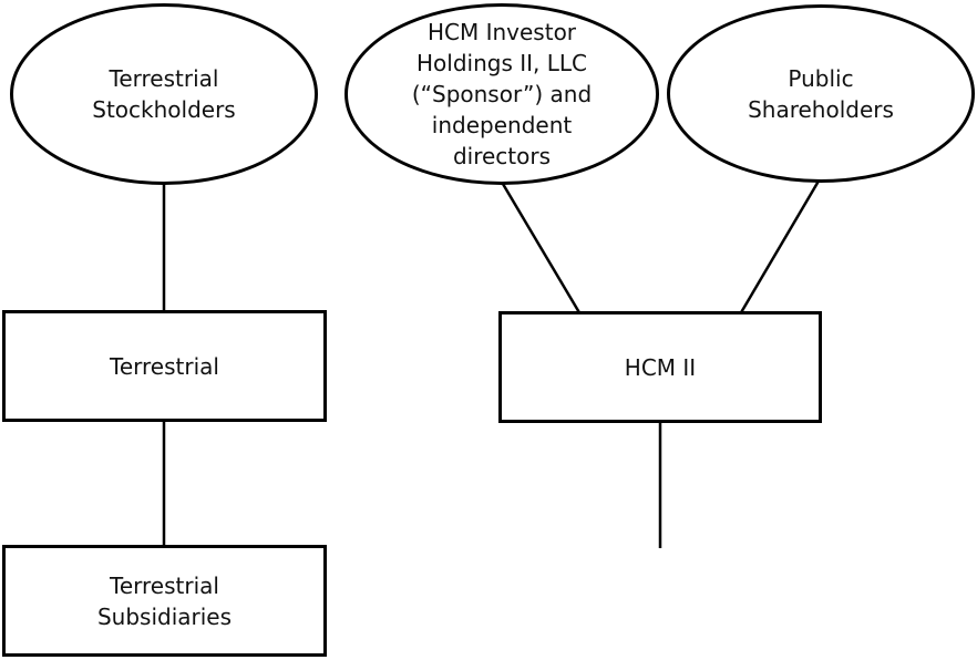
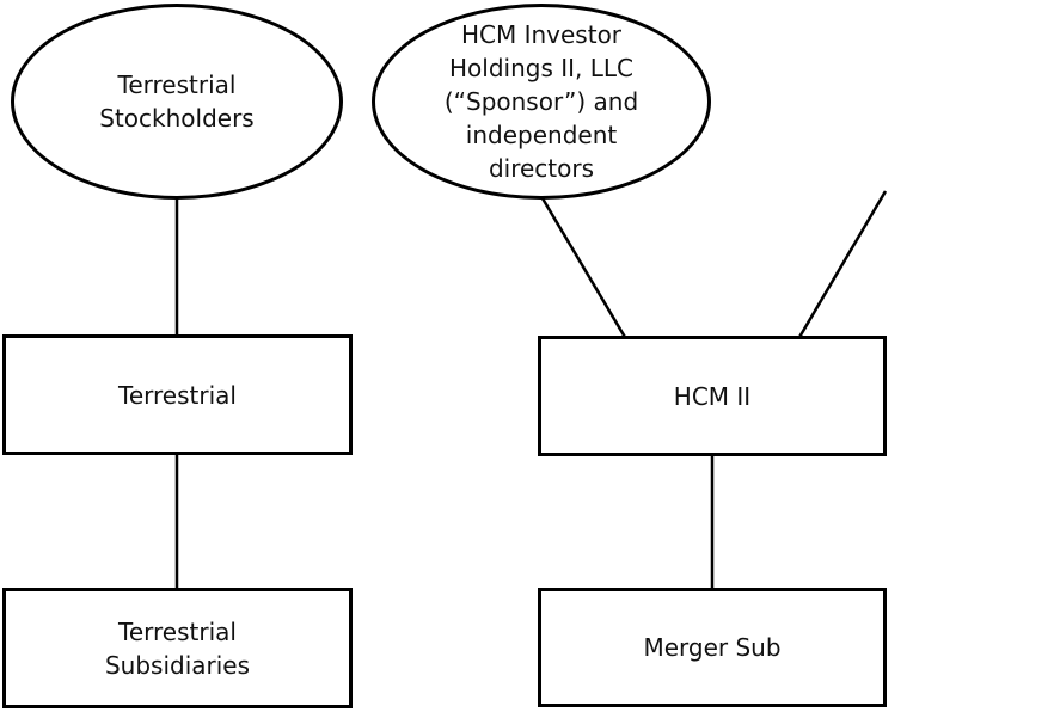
  Terrestrial
  Stockholders
  HCM Investor
  Holdings II, LLC
  (“Sponsor”) and
  independent
  directors
- Public
- Shareholders
  Terrestrial
  HCM II
  Terrestrial
  Subsidiaries
+ Merger Sub
